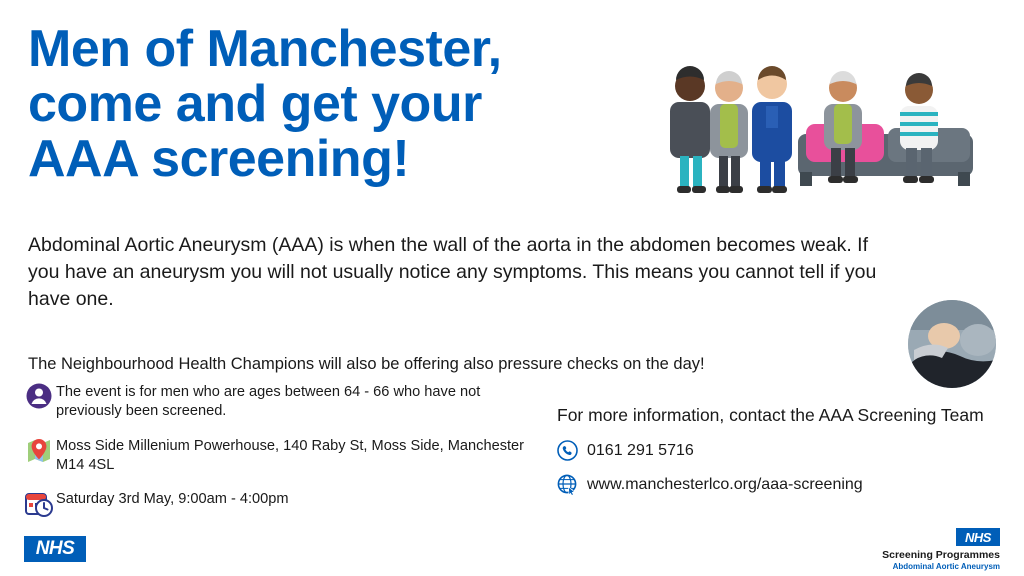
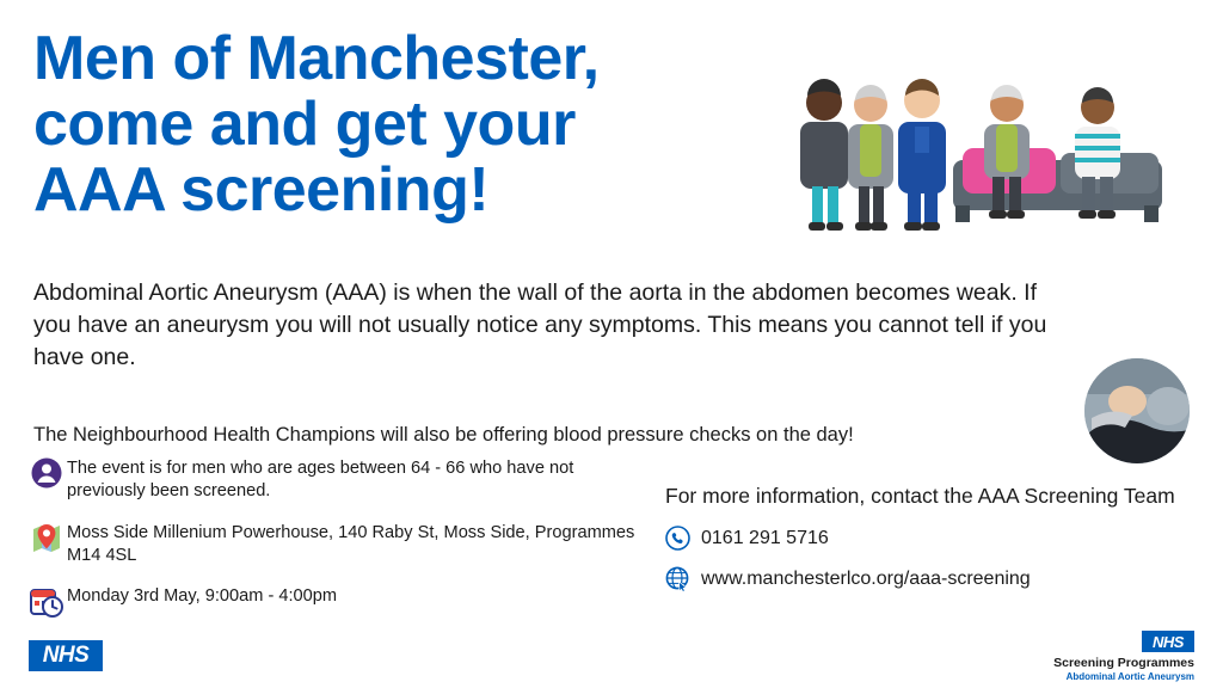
  Men of Manchester,
  come and get your
  AAA screening!
  Abdominal Aortic Aneurysm (AAA) is when the wall of the aorta in the abdomen becomes weak. If you have an aneurysm you will not usually notice any symptoms. This means you cannot tell if you have one.
- The Neighbourhood Health Champions will also be offering also pressure checks on the day!
+ The Neighbourhood Health Champions will also be offering blood pressure checks on the day!
  The event is for men who are ages between 64 - 66 who have not previously been screened.
- Moss Side Millenium Powerhouse, 140 Raby St, Moss Side, Manchester M14 4SL
+ Moss Side Millenium Powerhouse, 140 Raby St, Moss Side, Programmes M14 4SL
- Saturday 3rd May, 9:00am - 4:00pm
+ Monday 3rd May, 9:00am - 4:00pm
  For more information, contact the AAA Screening Team
  0161 291 5716
  www.manchesterlco.org/aaa-screening
  NHS
  NHS
  Screening Programmes
  Abdominal Aortic Aneurysm
